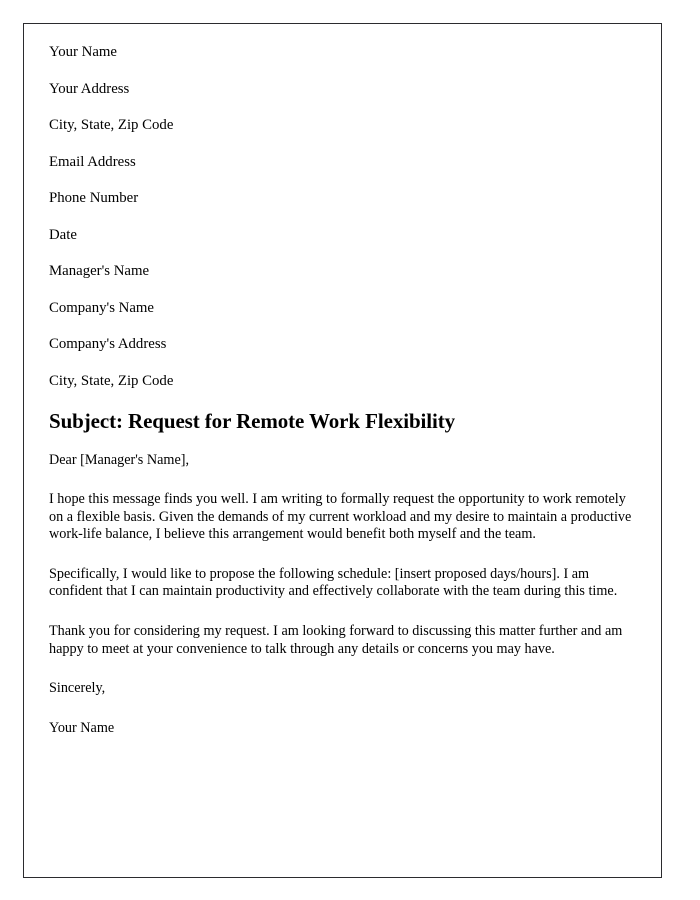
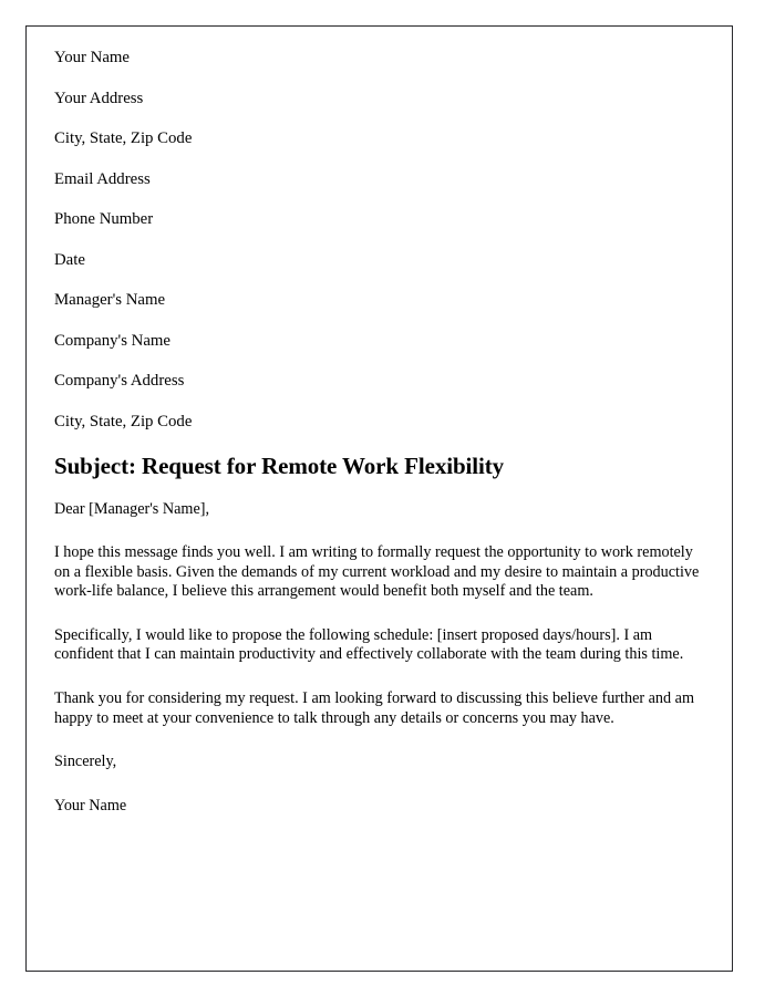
  Your Name
  Your Address
  City, State, Zip Code
  Email Address
  Phone Number
  Date
  Manager's Name
  Company's Name
  Company's Address
  City, State, Zip Code
  Subject: Request for Remote Work Flexibility
  Dear [Manager's Name],
  I hope this message finds you well. I am writing to formally request the opportunity to work remotely on a flexible basis. Given the demands of my current workload and my desire to maintain a productive work-life balance, I believe this arrangement would benefit both myself and the team.
  Specifically, I would like to propose the following schedule: [insert proposed days/hours]. I am confident that I can maintain productivity and effectively collaborate with the team during this time.
- Thank you for considering my request. I am looking forward to discussing this matter further and am happy to meet at your convenience to talk through any details or concerns you may have.
+ Thank you for considering my request. I am looking forward to discussing this believe further and am happy to meet at your convenience to talk through any details or concerns you may have.
  Sincerely,
  Your Name
